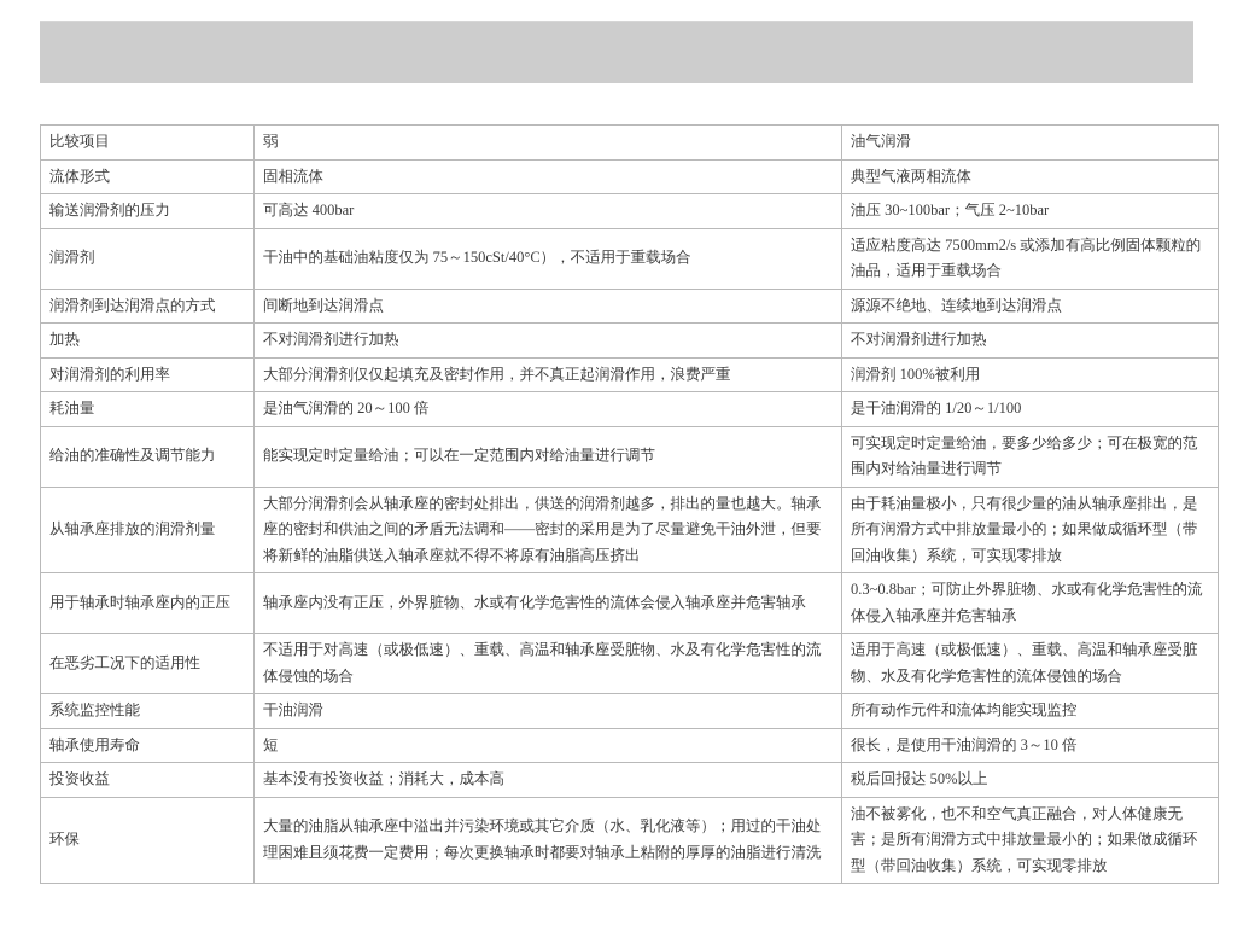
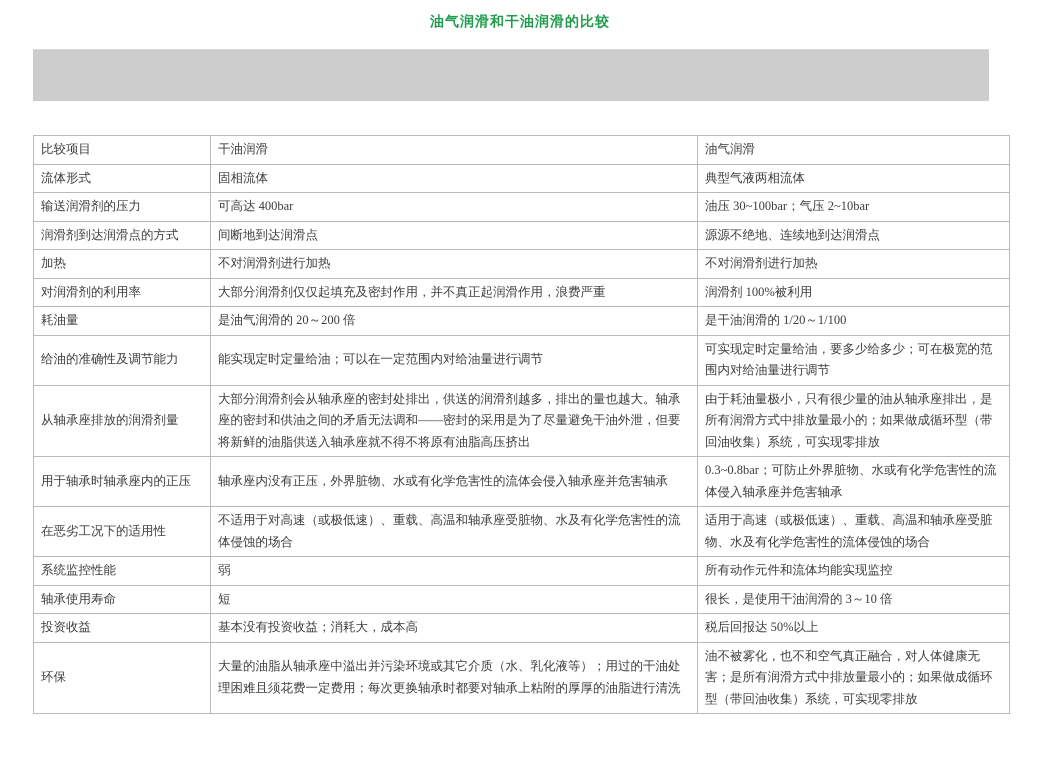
+ 油气润滑和干油润滑的比较
- 比较项目	弱	油气润滑
+ 比较项目	干油润滑	油气润滑
  流体形式	固相流体	典型气液两相流体
  输送润滑剂的压力	可高达 400bar	油压 30~100bar；气压 2~10bar
- 润滑剂	干油中的基础油粘度仅为 75～150cSt/40°C），不适用于重载场合	适应粘度高达 7500mm2/s 或添加有高比例固体颗粒的油品，适用于重载场合
  润滑剂到达润滑点的方式	间断地到达润滑点	源源不绝地、连续地到达润滑点
  加热	不对润滑剂进行加热	不对润滑剂进行加热
  对润滑剂的利用率	大部分润滑剂仅仅起填充及密封作用，并不真正起润滑作用，浪费严重	润滑剂 100%被利用
- 耗油量	是油气润滑的 20～100 倍	是干油润滑的 1/20～1/100
+ 耗油量	是油气润滑的 20～200 倍	是干油润滑的 1/20～1/100
  给油的准确性及调节能力	能实现定时定量给油；可以在一定范围内对给油量进行调节	可实现定时定量给油，要多少给多少；可在极宽的范围内对给油量进行调节
  从轴承座排放的润滑剂量	大部分润滑剂会从轴承座的密封处排出，供送的润滑剂越多，排出的量也越大。轴承座的密封和供油之间的矛盾无法调和——密封的采用是为了尽量避免干油外泄，但要将新鲜的油脂供送入轴承座就不得不将原有油脂高压挤出	由于耗油量极小，只有很少量的油从轴承座排出，是所有润滑方式中排放量最小的；如果做成循环型（带回油收集）系统，可实现零排放
  用于轴承时轴承座内的正压	轴承座内没有正压，外界脏物、水或有化学危害性的流体会侵入轴承座并危害轴承	0.3~0.8bar；可防止外界脏物、水或有化学危害性的流体侵入轴承座并危害轴承
  在恶劣工况下的适用性	不适用于对高速（或极低速）、重载、高温和轴承座受脏物、水及有化学危害性的流体侵蚀的场合	适用于高速（或极低速）、重载、高温和轴承座受脏物、水及有化学危害性的流体侵蚀的场合
- 系统监控性能	干油润滑	所有动作元件和流体均能实现监控
+ 系统监控性能	弱	所有动作元件和流体均能实现监控
  轴承使用寿命	短	很长，是使用干油润滑的 3～10 倍
  投资收益	基本没有投资收益；消耗大，成本高	税后回报达 50%以上
  环保	大量的油脂从轴承座中溢出并污染环境或其它介质（水、乳化液等）；用过的干油处理困难且须花费一定费用；每次更换轴承时都要对轴承上粘附的厚厚的油脂进行清洗	油不被雾化，也不和空气真正融合，对人体健康无害；是所有润滑方式中排放量最小的；如果做成循环型（带回油收集）系统，可实现零排放
